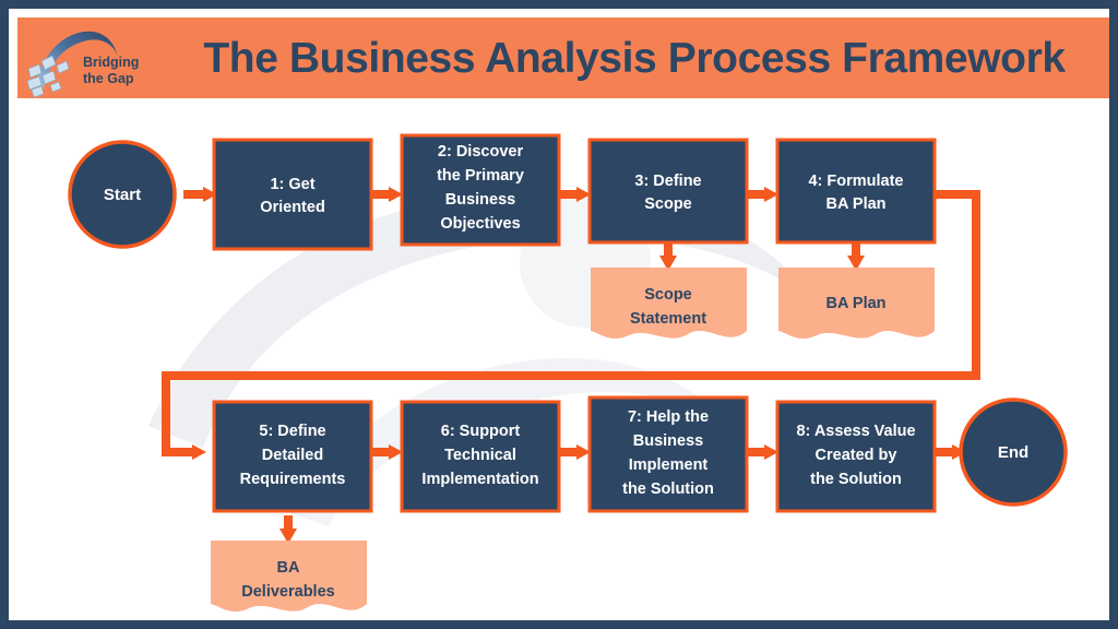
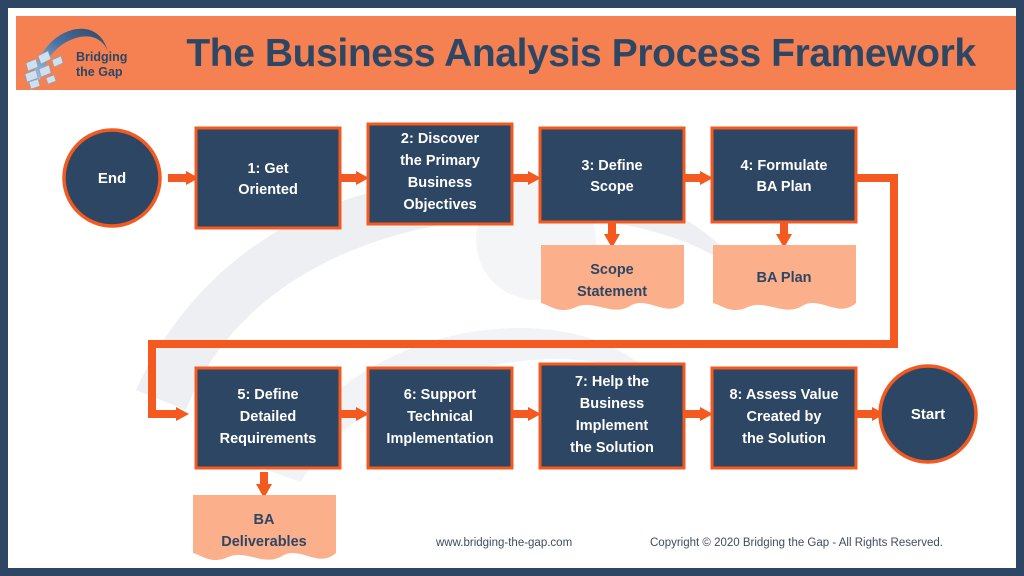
  Bridging
  the Gap
  The Business Analysis Process Framework
- Start
+ End
  1: Get
  Oriented
  2: Discover
  the Primary
  Business
  Objectives
  3: Define
  Scope
  4: Formulate
  BA Plan
  Scope
  Statement
  BA Plan
  5: Define
  Detailed
  Requirements
  6: Support
  Technical
  Implementation
  7: Help the
  Business
  Implement
  the Solution
  8: Assess Value
  Created by
  the Solution
- End
+ Start
  BA
  Deliverables
+ www.bridging-the-gap.com
+ Copyright © 2020 Bridging the Gap - All Rights Reserved.
